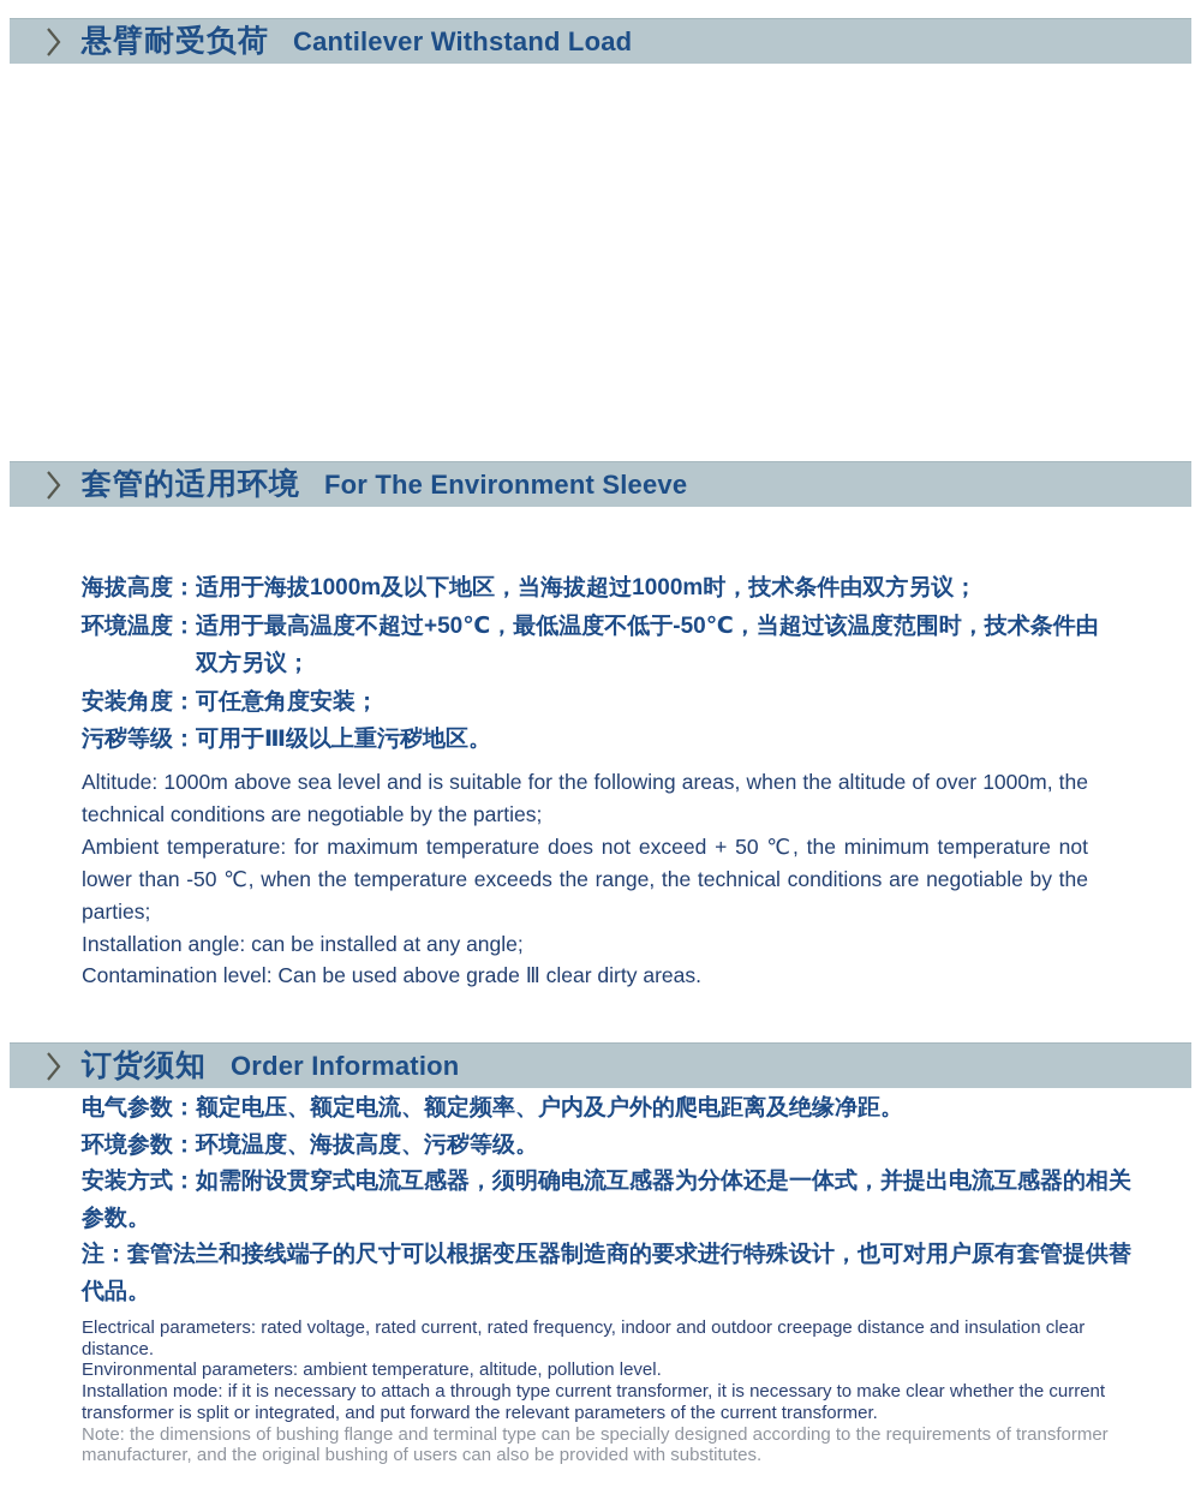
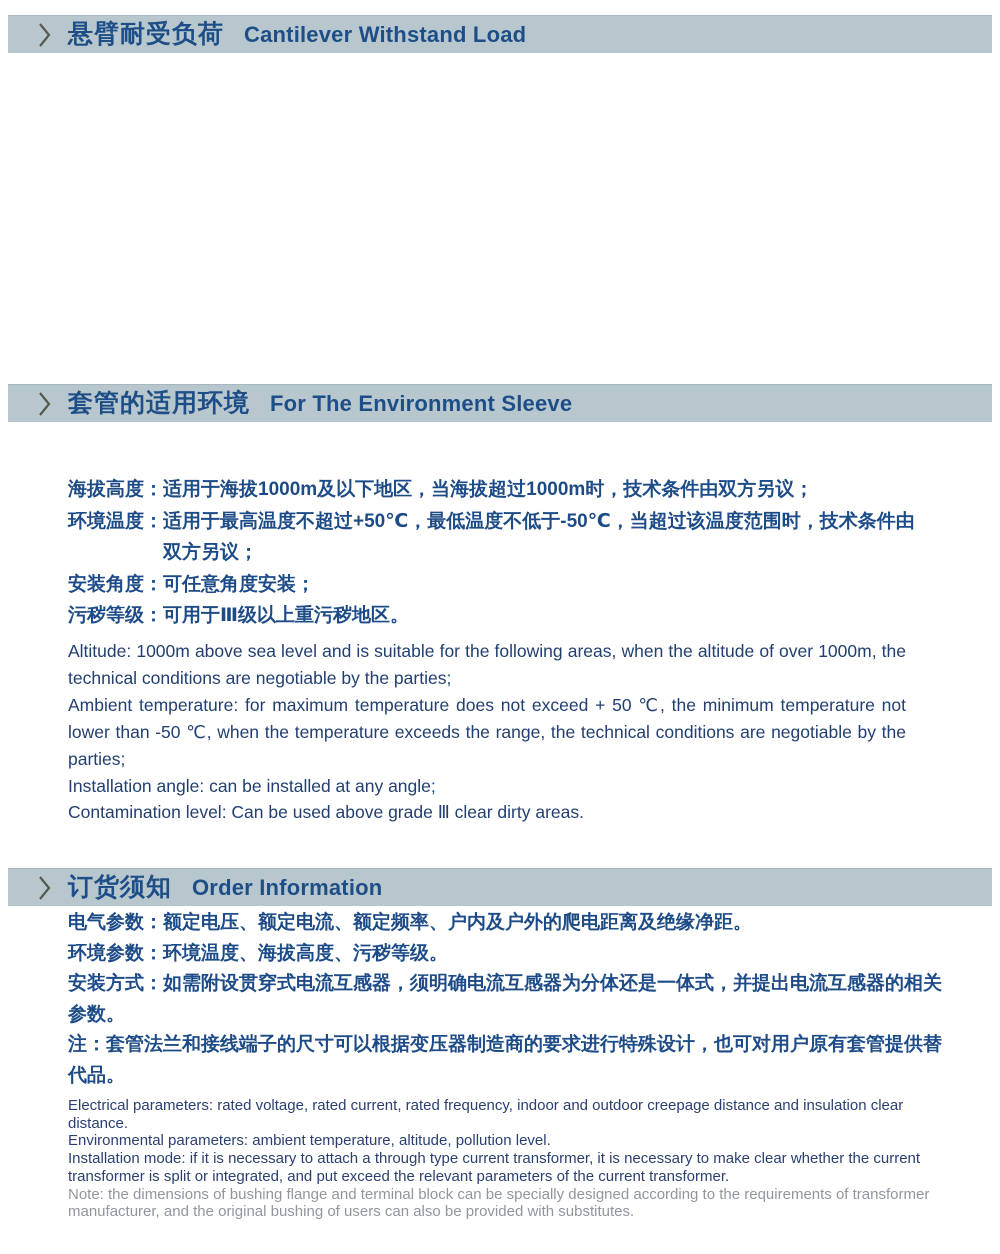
  悬臂耐受负荷
  Cantilever Withstand Load
  套管的适用环境
  For The Environment Sleeve
  海拔高度：适用于海拔1000m及以下地区，当海拔超过1000m时，技术条件由双方另议；
  环境温度：适用于最高温度不超过+50℃，最低温度不低于-50℃，当超过该温度范围时，技术条件由双方另议；
  安装角度：可任意角度安装；
  污秽等级：可用于Ⅲ级以上重污秽地区。
  Altitude: 1000m above sea level and is suitable for the following areas, when the altitude of over 1000m, the technical conditions are negotiable by the parties;
  Ambient temperature: for maximum temperature does not exceed + 50 ℃, the minimum temperature not lower than -50 ℃, when the temperature exceeds the range, the technical conditions are negotiable by the parties;
  Installation angle: can be installed at any angle;
  Contamination level: Can be used above grade Ⅲ clear dirty areas.
  订货须知
  Order Information
  电气参数：额定电压、额定电流、额定频率、户内及户外的爬电距离及绝缘净距。
  环境参数：环境温度、海拔高度、污秽等级。
  安装方式：如需附设贯穿式电流互感器，须明确电流互感器为分体还是一体式，并提出电流互感器的相关参数。
  注：套管法兰和接线端子的尺寸可以根据变压器制造商的要求进行特殊设计，也可对用户原有套管提供替代品。
  Electrical parameters: rated voltage, rated current, rated frequency, indoor and outdoor creepage distance and insulation clear distance.
  Environmental parameters: ambient temperature, altitude, pollution level.
- Installation mode: if it is necessary to attach a through type current transformer, it is necessary to make clear whether the current transformer is split or integrated, and put forward the relevant parameters of the current transformer.
+ Installation mode: if it is necessary to attach a through type current transformer, it is necessary to make clear whether the current transformer is split or integrated, and put exceed the relevant parameters of the current transformer.
- Note: the dimensions of bushing flange and terminal type can be specially designed according to the requirements of transformer manufacturer, and the original bushing of users can also be provided with substitutes.
+ Note: the dimensions of bushing flange and terminal block can be specially designed according to the requirements of transformer manufacturer, and the original bushing of users can also be provided with substitutes.
